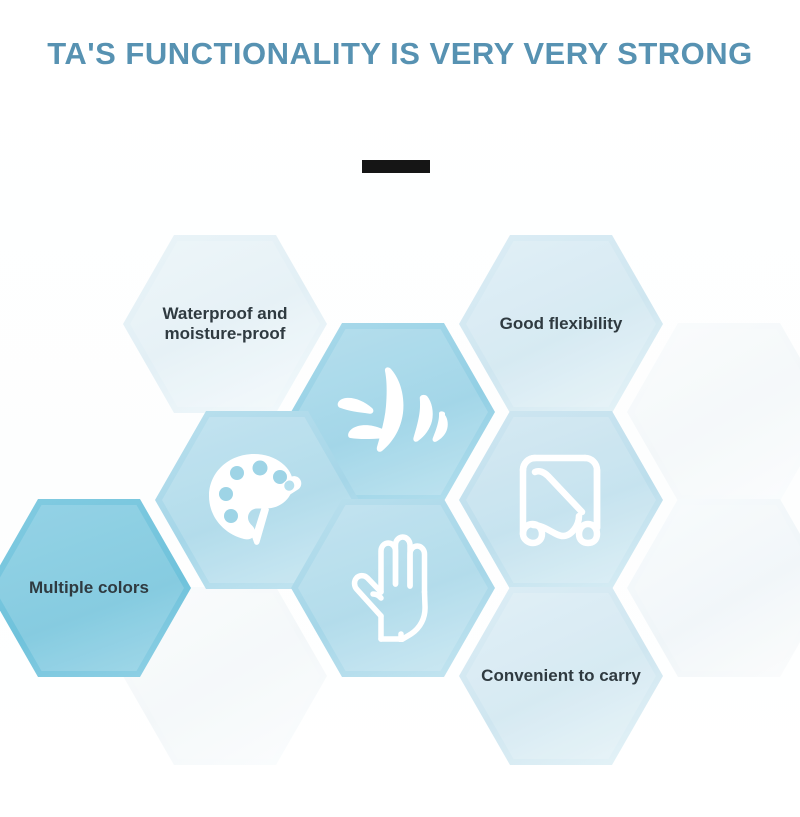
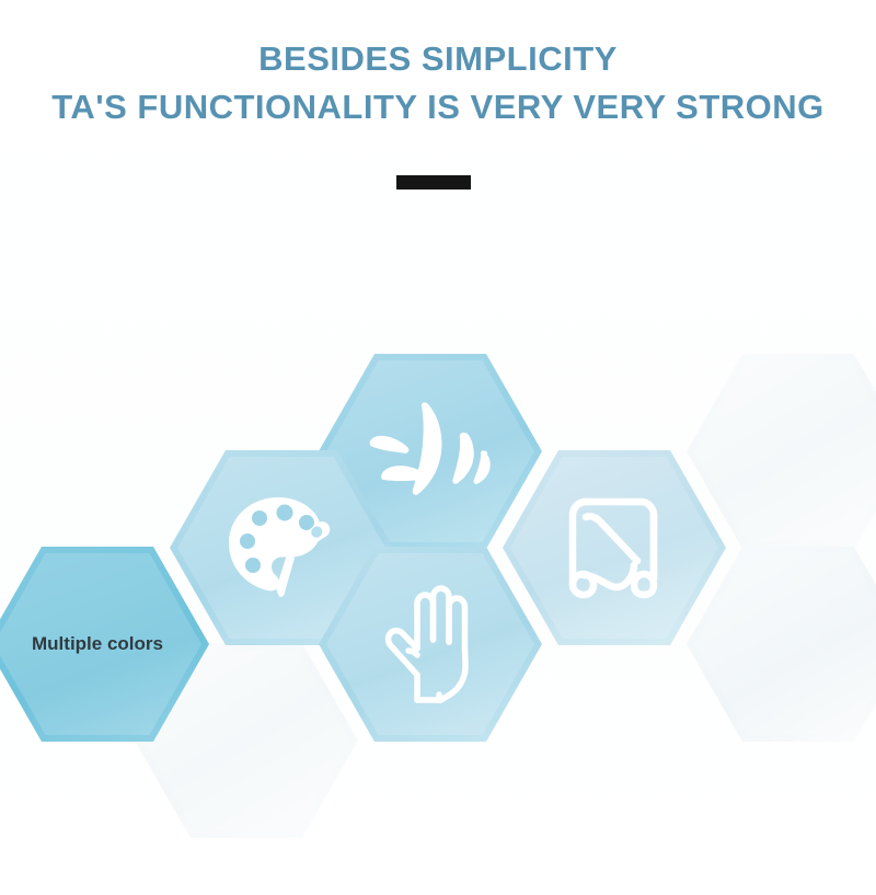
+ BESIDES SIMPLICITY
  TA'S FUNCTIONALITY IS VERY VERY STRONG
- Waterproof and
- moisture-proof
- Good flexibility
  Multiple colors
- Convenient to carry
